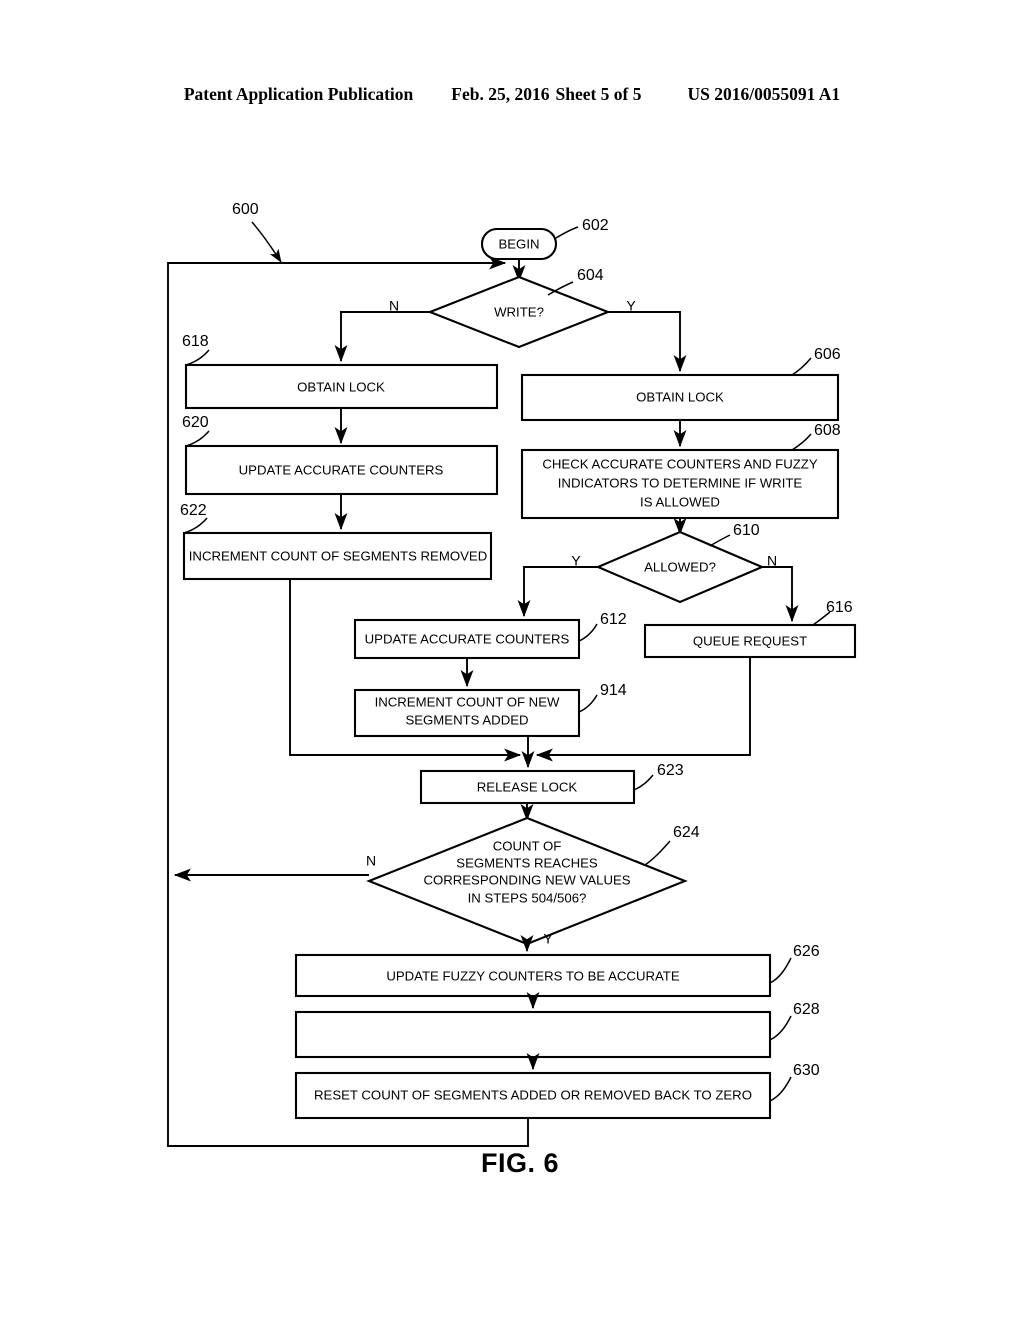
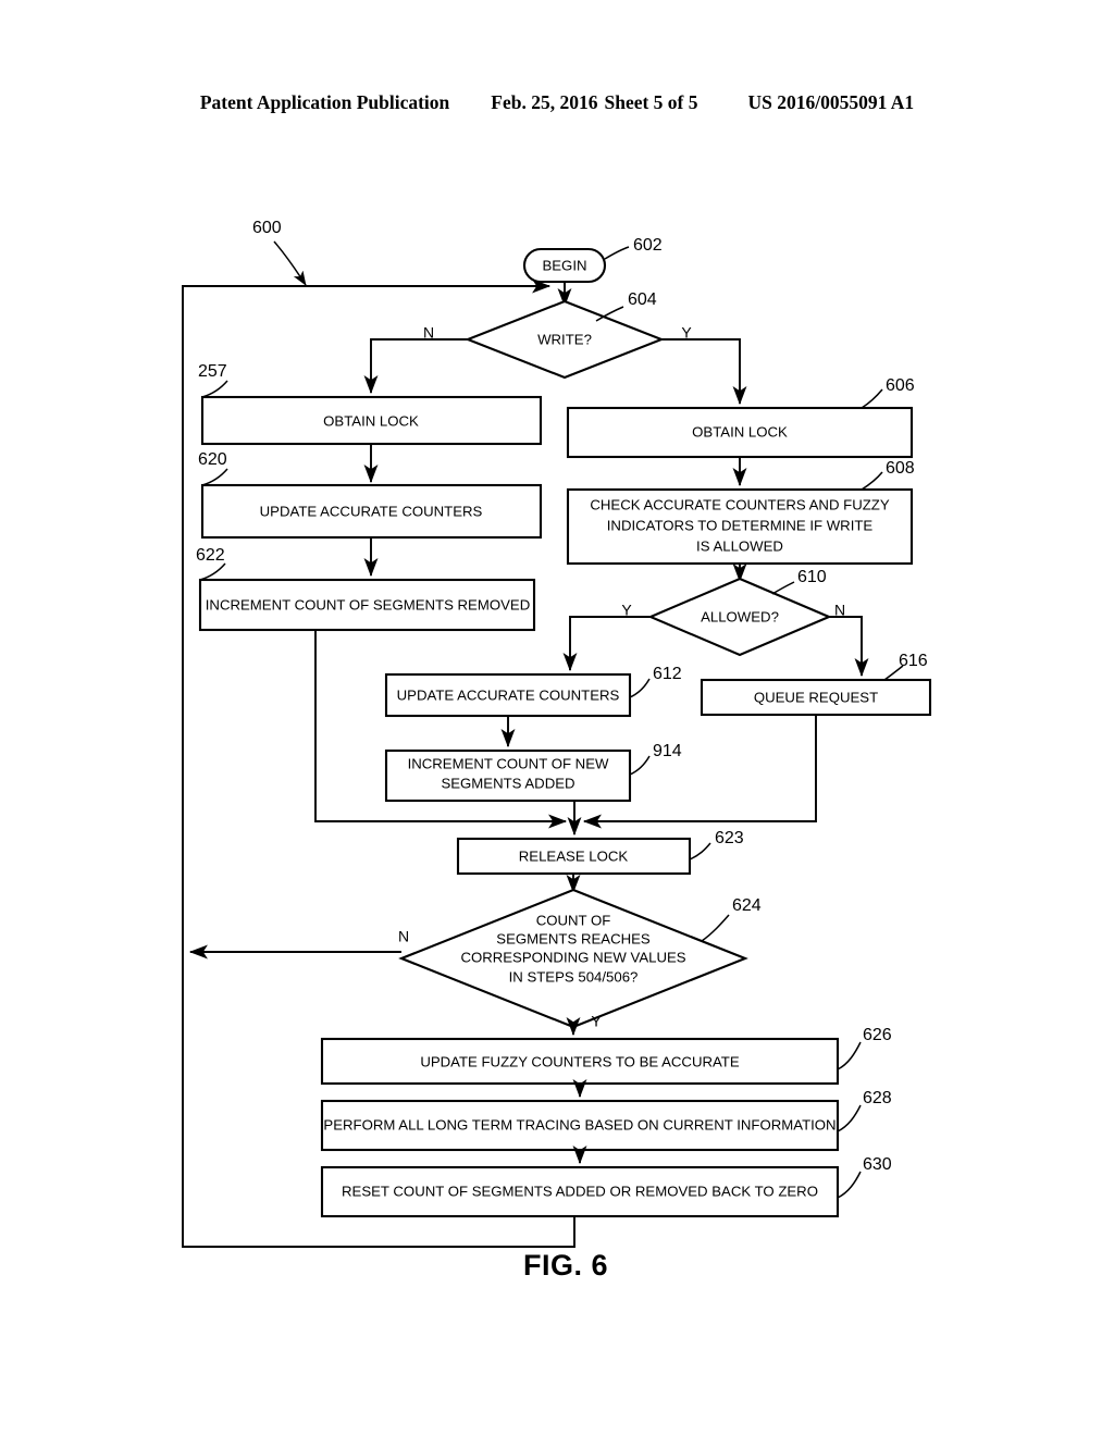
  Patent Application Publication
  Feb. 25, 2016
  Sheet 5 of 5
  US 2016/0055091 A1
  600
  BEGIN
  602
  WRITE?
  604
  N
  Y
  OBTAIN LOCK
- 618
+ 257
  UPDATE ACCURATE COUNTERS
  620
  INCREMENT COUNT OF SEGMENTS REMOVED
  622
  OBTAIN LOCK
  606
  CHECK ACCURATE COUNTERS AND FUZZY
  INDICATORS TO DETERMINE IF WRITE
  IS ALLOWED
  608
  ALLOWED?
  610
  Y
  N
  UPDATE ACCURATE COUNTERS
  612
  INCREMENT COUNT OF NEW
  SEGMENTS ADDED
  914
  QUEUE REQUEST
  616
  RELEASE LOCK
  623
  COUNT OF
  SEGMENTS REACHES
  CORRESPONDING NEW VALUES
  IN STEPS 504/506?
  624
  N
  Y
  UPDATE FUZZY COUNTERS TO BE ACCURATE
  626
+ PERFORM ALL LONG TERM TRACING BASED ON CURRENT INFORMATION
  628
  RESET COUNT OF SEGMENTS ADDED OR REMOVED BACK TO ZERO
  630
  FIG. 6
